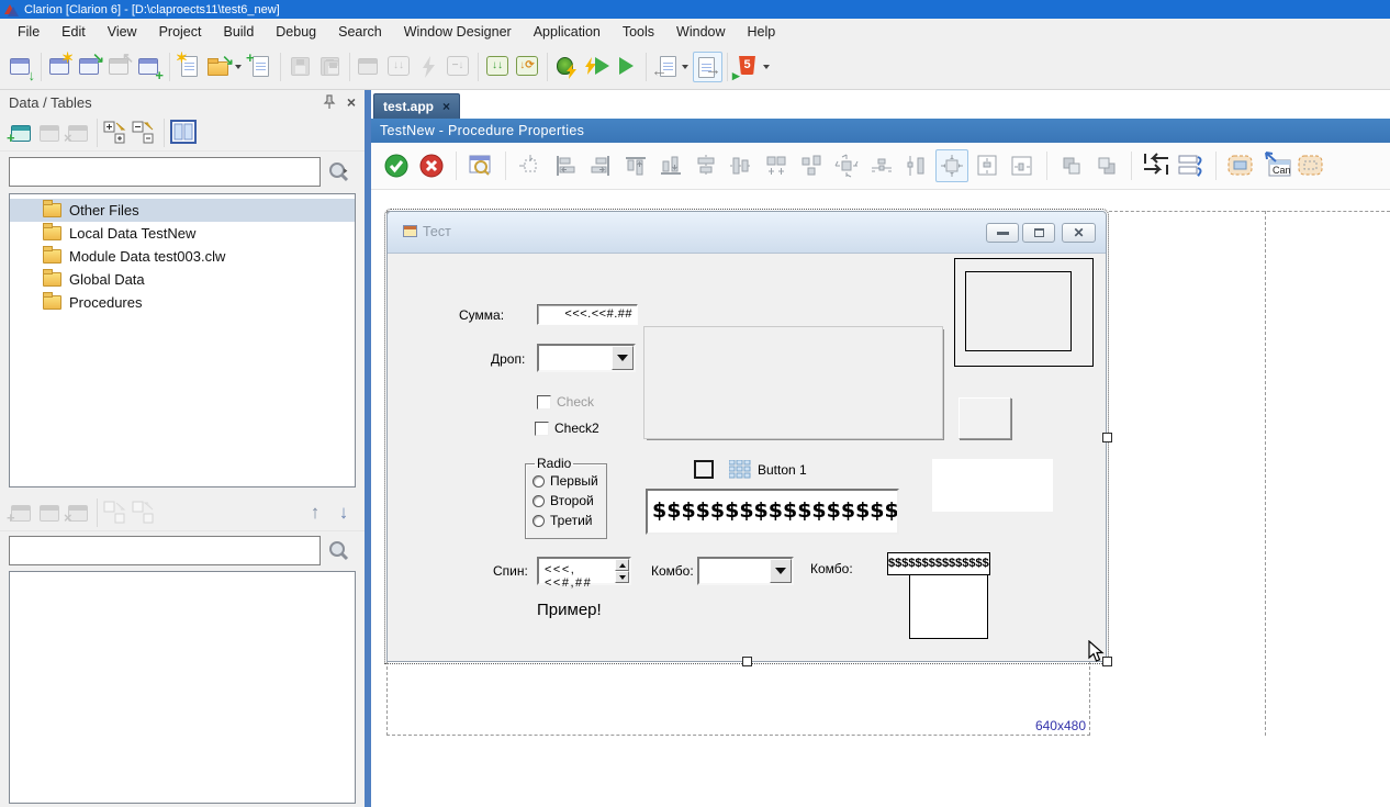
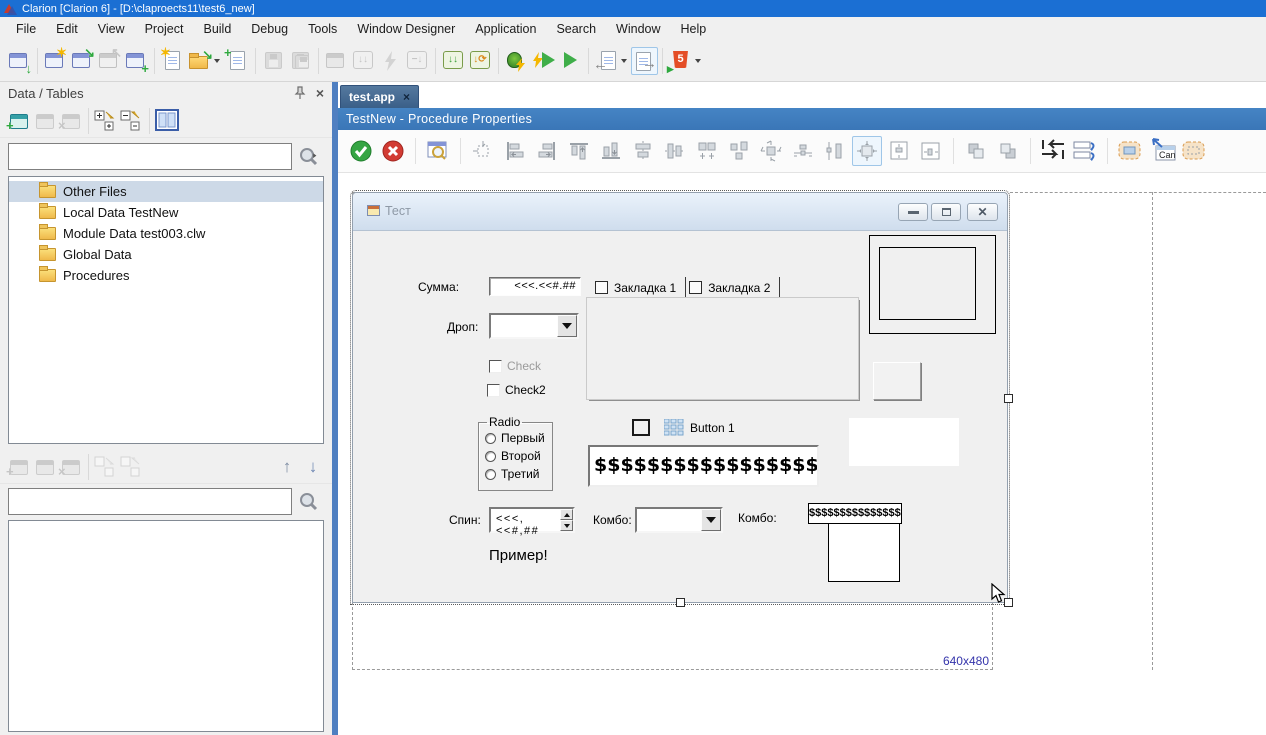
  Clarion [Clarion 6] - [D:\claproects11\test6_new]
  File
  Edit
  View
  Project
  Build
  Debug
- Search
+ Tools
  Window Designer
  Application
- Tools
+ Search
  Window
  Help
  ↓
  ✶
  ↘
  ↖
  +
  ✶
  ↘
  +
  ↓↓
  −↓
  ↓↓
  ↓⟳
  ←
  →
  ▸
  Data / Tables
  ×
  +
  ×
  Other Files
  Local Data TestNew
  Module Data test003.clw
  Global Data
  Procedures
  +
  ×
  ↑
  ↓
  test.app
  ×
  TestNew - Procedure Properties
  Can
  640x480
  Тест
  ✕
  Сумма:
  <<<.<<#.##
+ Закладка 1
+ Закладка 2
  Дроп:
  Check
  Check2
  Radio
  Первый
  Второй
  Третий
  Button 1
  $$$$$$$$$$$$$$$$$
  Спин:
  <<<,<<#,##
  Комбо:
  Комбо:
  $$$$$$$$$$$$$$$
  Пример!
